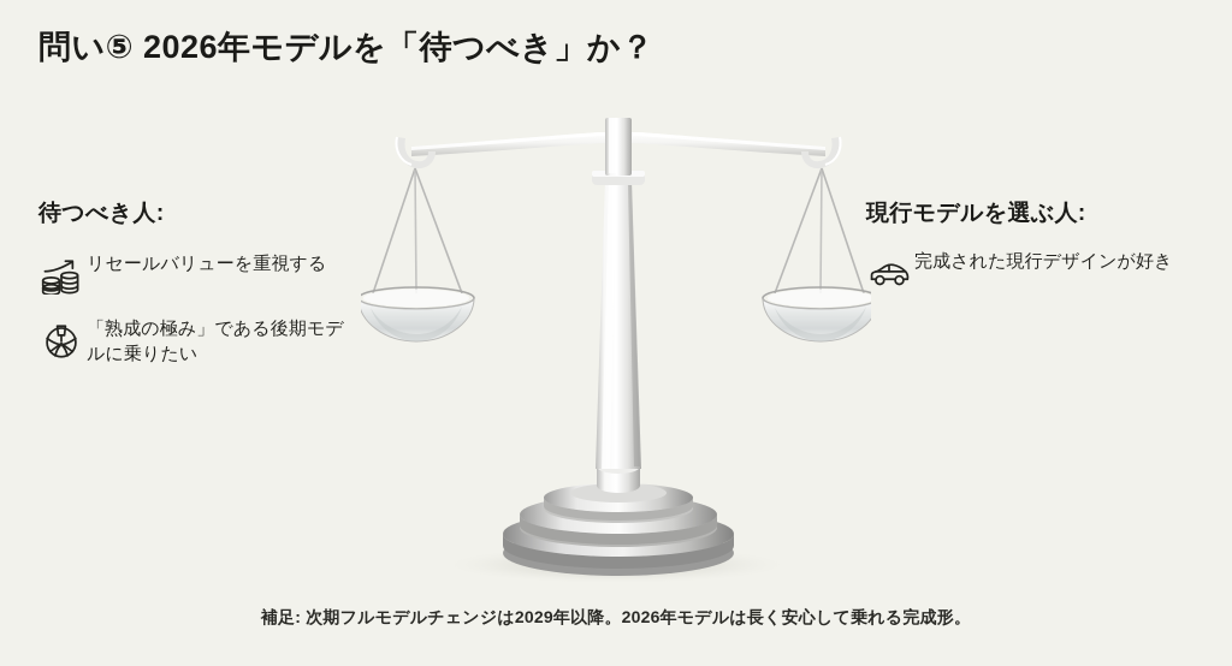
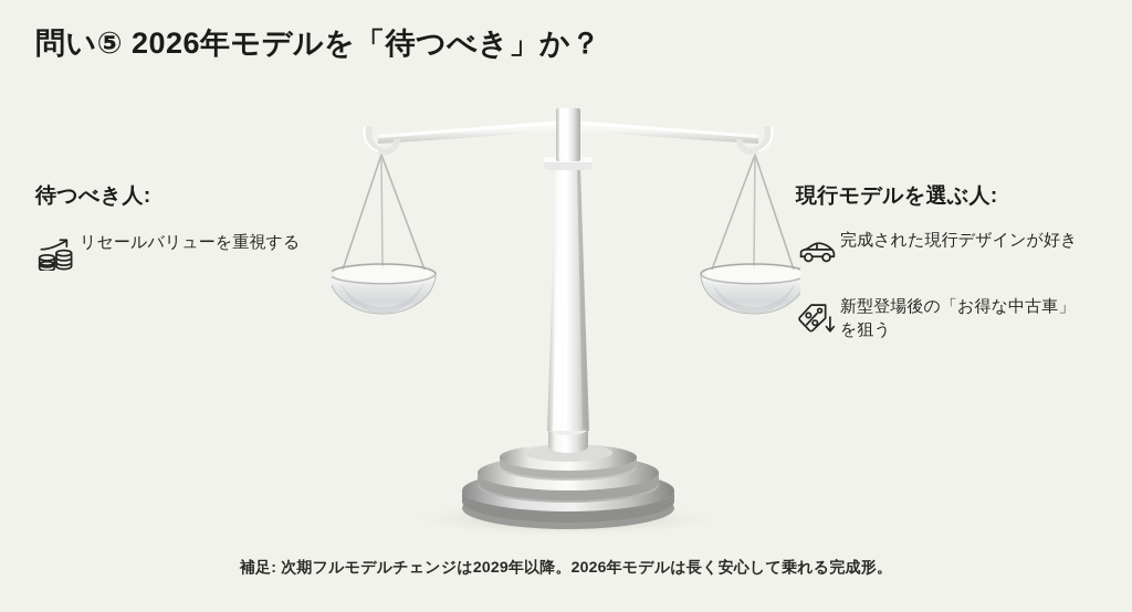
  問い⑤ 2026年モデルを「待つべき」か？
  待つべき人:
  リセールバリューを重視する
- 「熟成の極み」である後期モデルに乗りたい
  現行モデルを選ぶ人:
  完成された現行デザインが好き
+ 新型登場後の「お得な中古車」を狙う
  補足: 次期フルモデルチェンジは2029年以降。2026年モデルは長く安心して乗れる完成形。
